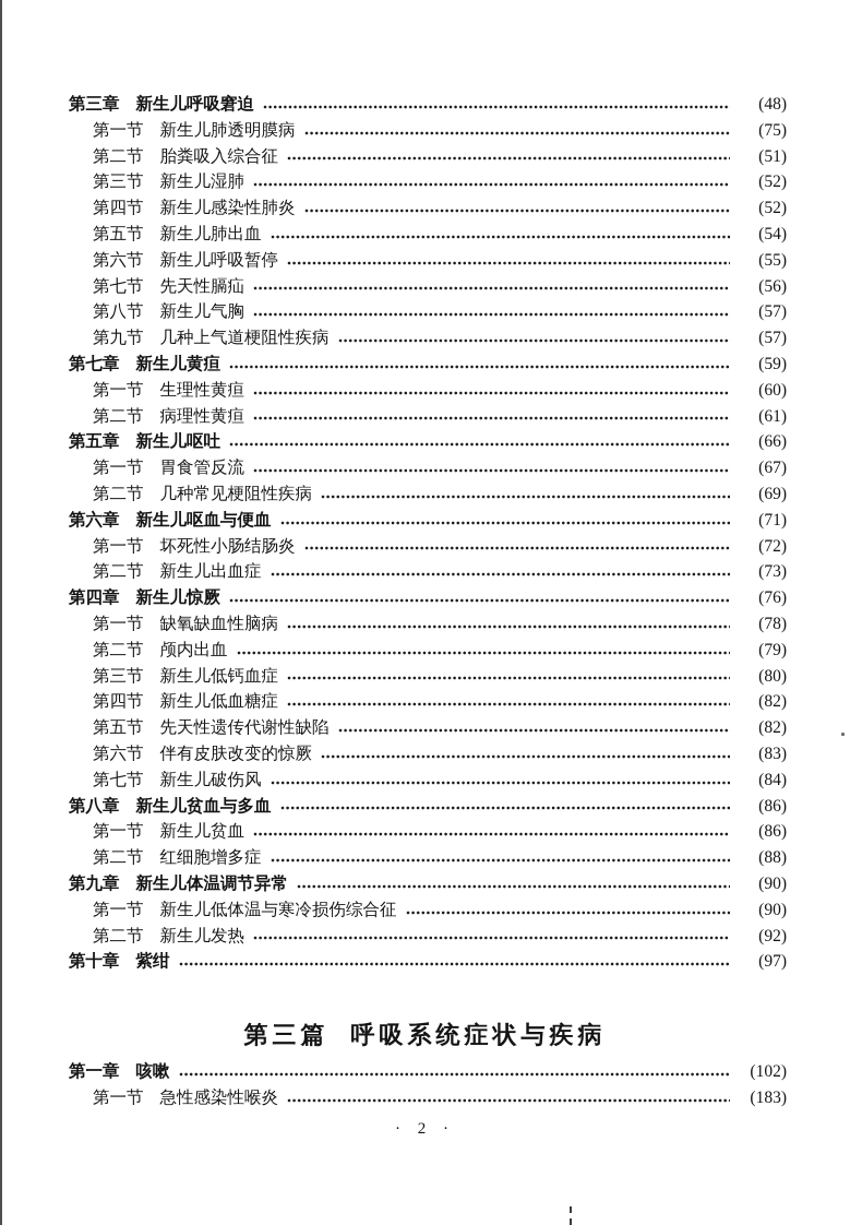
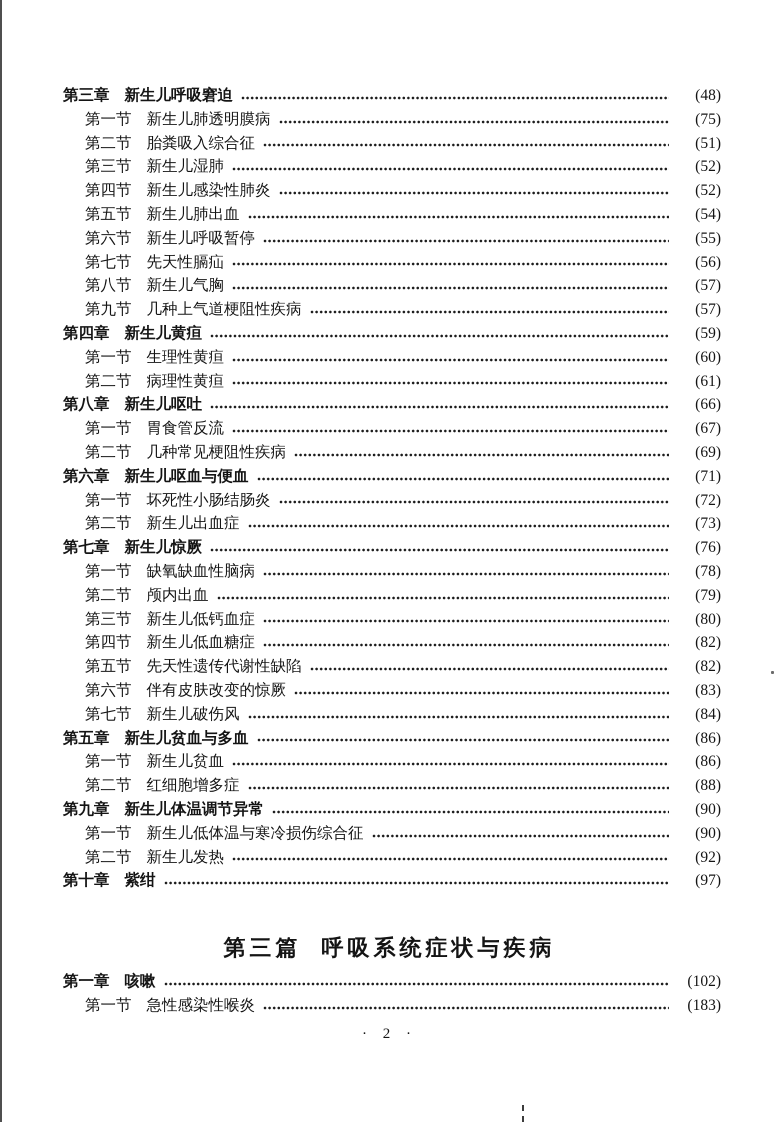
  第三章
  新生儿呼吸窘迫
  (48)
  第一节
  新生儿肺透明膜病
  (75)
  第二节
  胎粪吸入综合征
  (51)
  第三节
  新生儿湿肺
  (52)
  第四节
  新生儿感染性肺炎
  (52)
  第五节
  新生儿肺出血
  (54)
  第六节
  新生儿呼吸暂停
  (55)
  第七节
  先天性膈疝
  (56)
  第八节
  新生儿气胸
  (57)
  第九节
  几种上气道梗阻性疾病
  (57)
- 第七章
+ 第四章
  新生儿黄疸
  (59)
  第一节
  生理性黄疸
  (60)
  第二节
  病理性黄疸
  (61)
- 第五章
+ 第八章
  新生儿呕吐
  (66)
  第一节
  胃食管反流
  (67)
  第二节
  几种常见梗阻性疾病
  (69)
  第六章
  新生儿呕血与便血
  (71)
  第一节
  坏死性小肠结肠炎
  (72)
  第二节
  新生儿出血症
  (73)
- 第四章
+ 第七章
  新生儿惊厥
  (76)
  第一节
  缺氧缺血性脑病
  (78)
  第二节
  颅内出血
  (79)
  第三节
  新生儿低钙血症
  (80)
  第四节
  新生儿低血糖症
  (82)
  第五节
  先天性遗传代谢性缺陷
  (82)
  第六节
  伴有皮肤改变的惊厥
  (83)
  第七节
  新生儿破伤风
  (84)
- 第八章
+ 第五章
  新生儿贫血与多血
  (86)
  第一节
  新生儿贫血
  (86)
  第二节
  红细胞增多症
  (88)
  第九章
  新生儿体温调节异常
  (90)
  第一节
  新生儿低体温与寒冷损伤综合征
  (90)
  第二节
  新生儿发热
  (92)
  第十章
  紫绀
  (97)
  第三篇 呼吸系统症状与疾病
  第一章
  咳嗽
  (102)
  第一节
  急性感染性喉炎
  (183)
  · 2 ·
